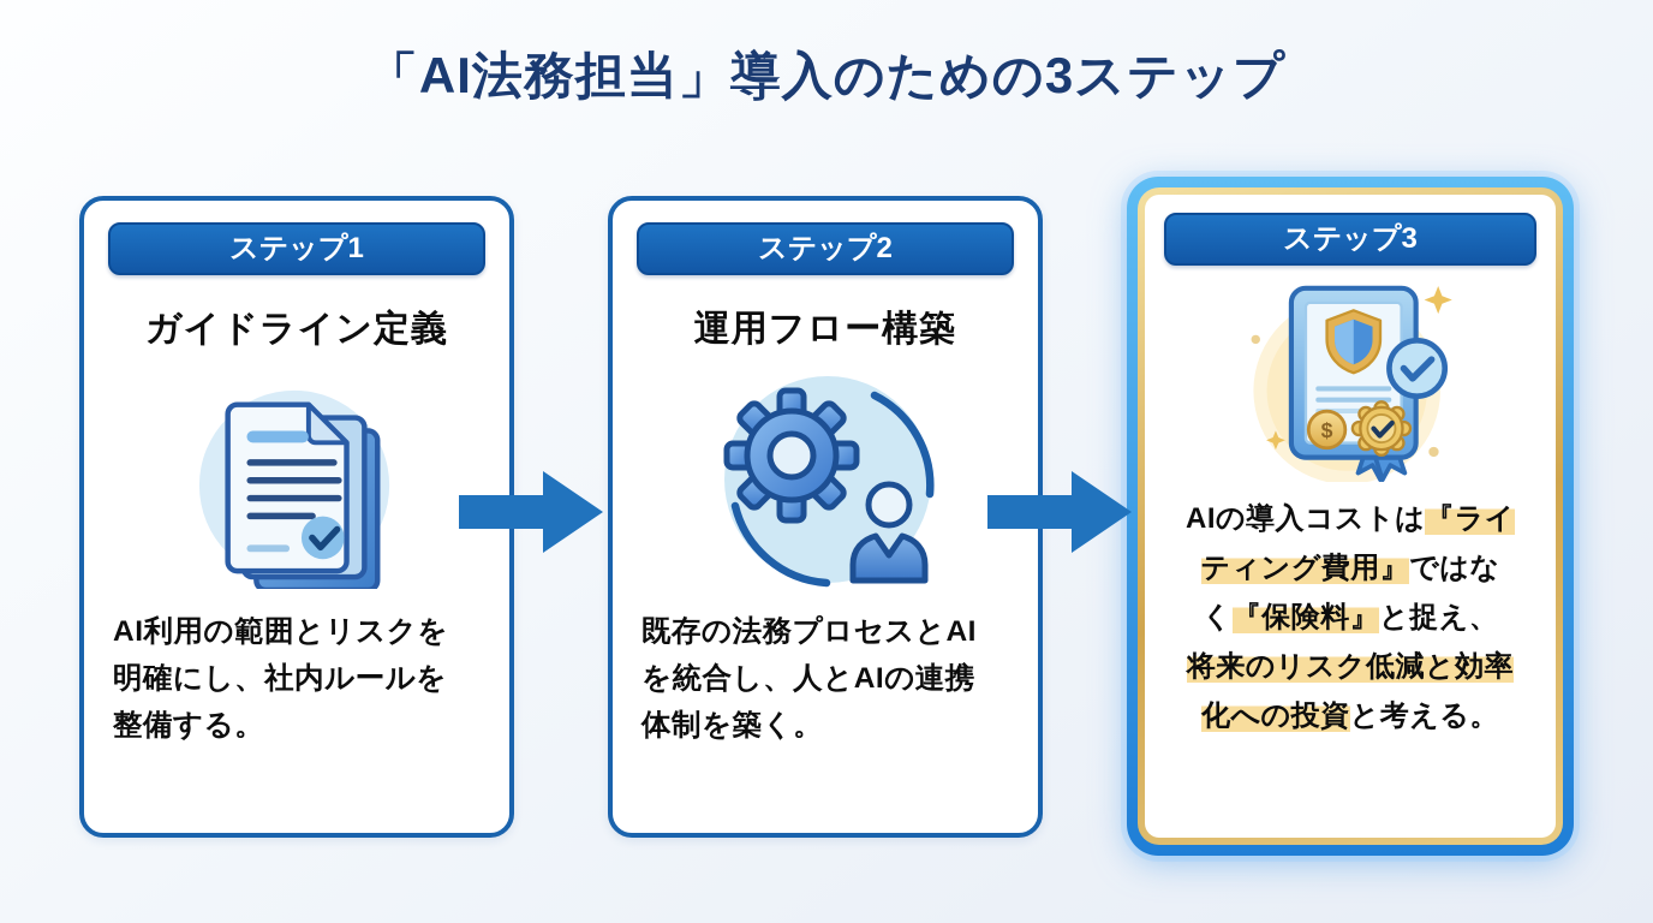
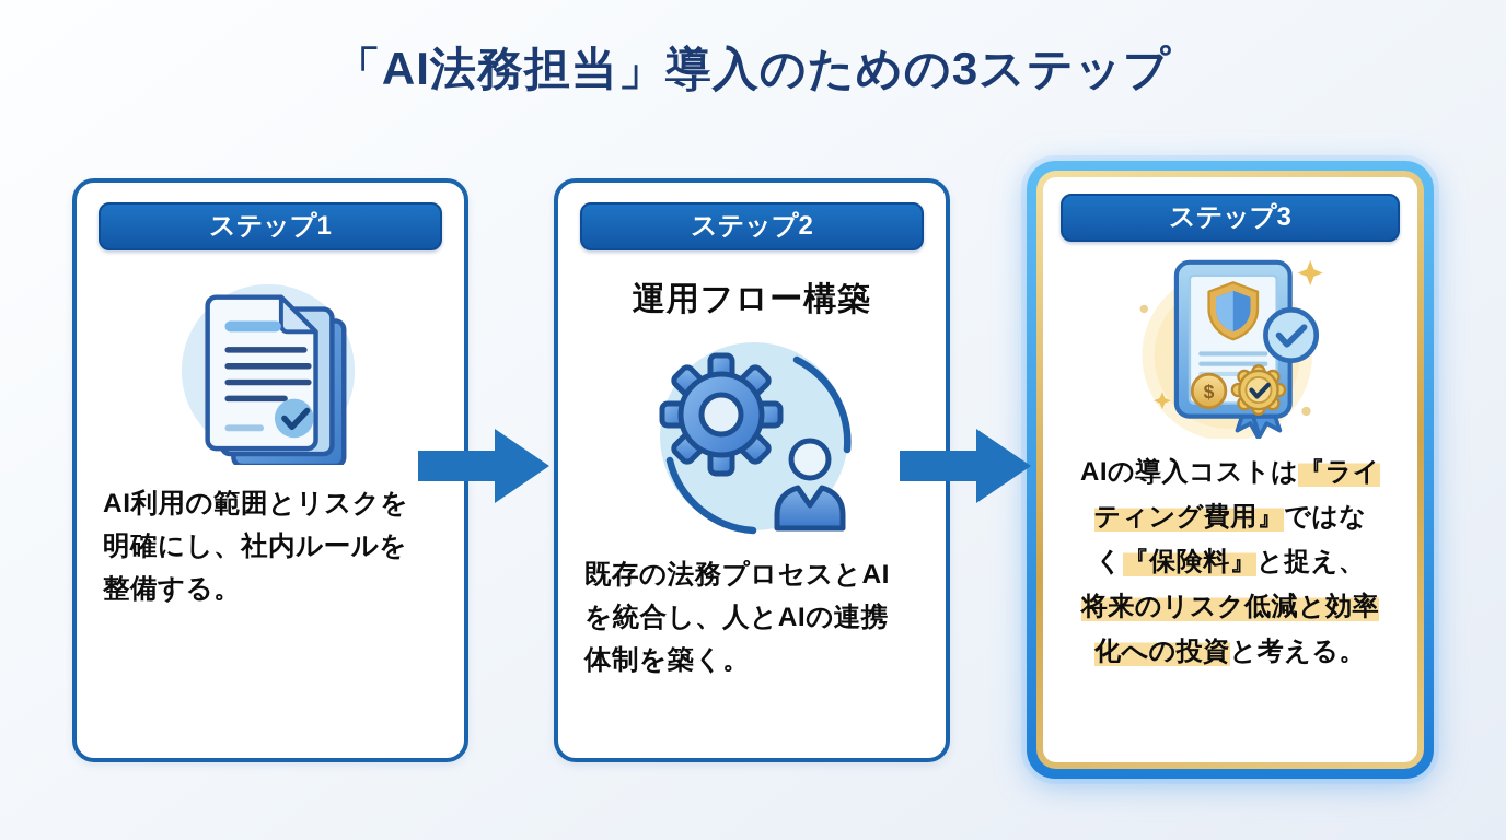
  「AI法務担当」導入のための3ステップ
  ステップ1
- ガイドライン定義
  AI利用の範囲とリスクを
  明確にし、社内ルールを
  整備する。
  ステップ2
  運用フロー構築
  既存の法務プロセスとAI
  を統合し、人とAIの連携
  体制を築く。
  ステップ3
  $
  AIの導入コストは『ライ
  ティング費用』ではな
  く『保険料』と捉え、
  将来のリスク低減と効率
  化への投資と考える。
